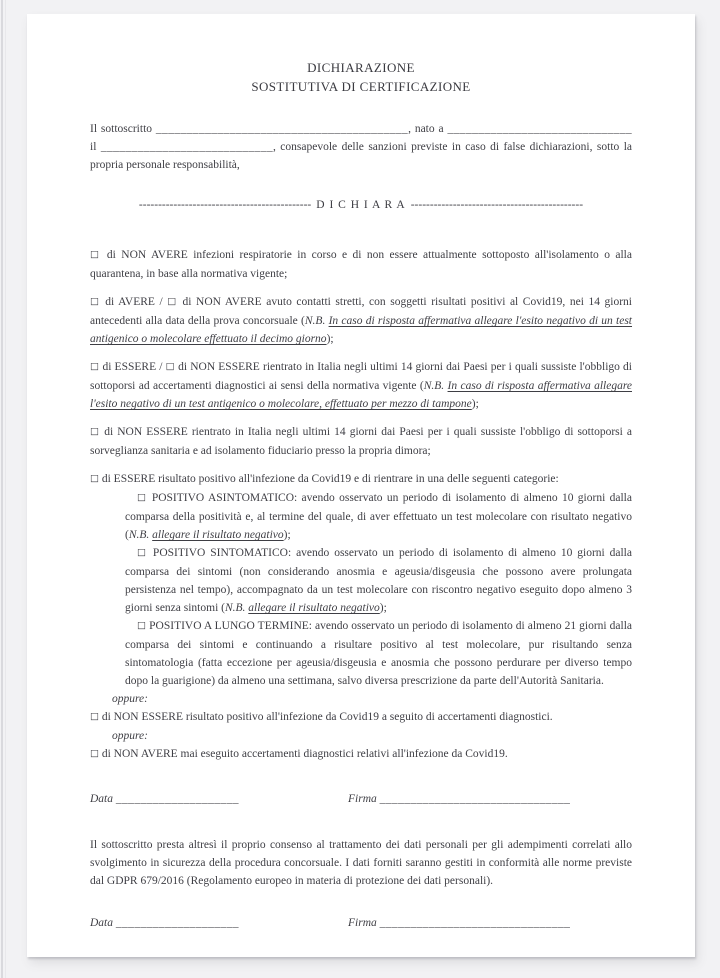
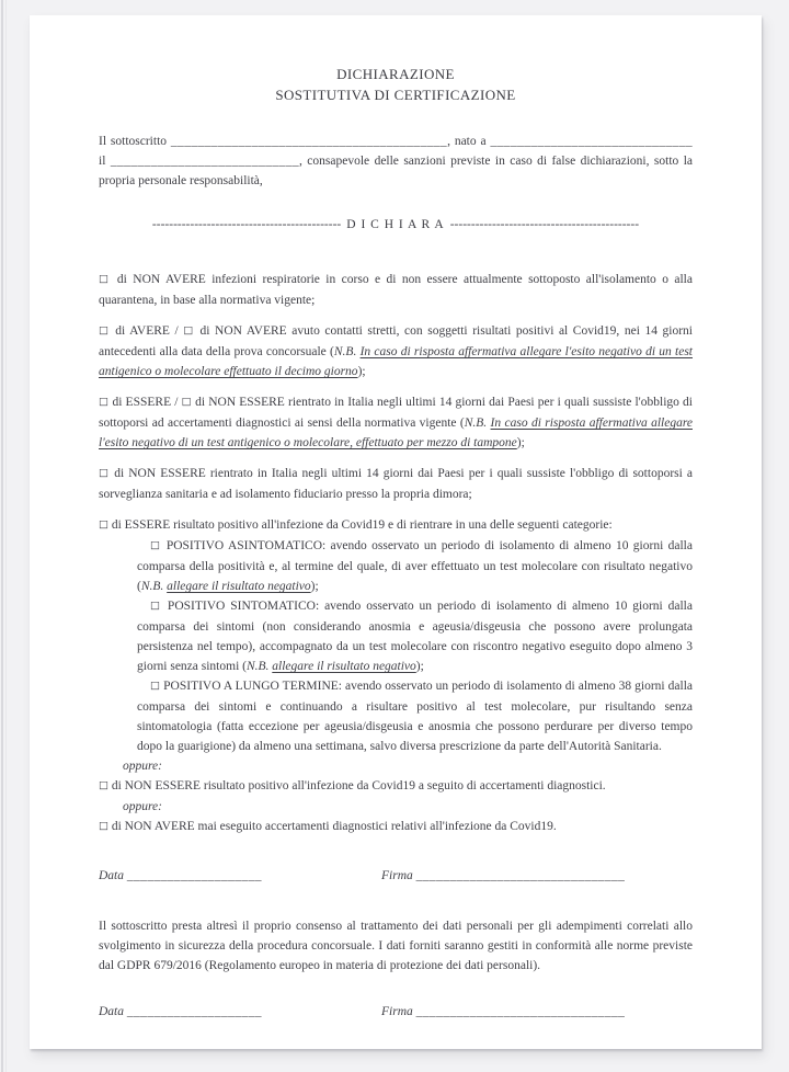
  DICHIARAZIONE
  SOSTITUTIVA DI CERTIFICAZIONE
  Il sottoscritto _________________________________________, nato a ______________________________ il ____________________________, consapevole delle sanzioni previste in caso di false dichiarazioni, sotto la propria personale responsabilità,
  --------------------------------------------- D I C H I A R A ---------------------------------------------
  □ di NON AVERE infezioni respiratorie in corso e di non essere attualmente sottoposto all'isolamento o alla quarantena, in base alla normativa vigente;
  □ di AVERE / □ di NON AVERE avuto contatti stretti, con soggetti risultati positivi al Covid19, nei 14 giorni antecedenti alla data della prova concorsuale (N.B. In caso di risposta affermativa allegare l'esito negativo di un test antigenico o molecolare effettuato il decimo giorno);
  □ di ESSERE / □ di NON ESSERE rientrato in Italia negli ultimi 14 giorni dai Paesi per i quali sussiste l'obbligo di sottoporsi ad accertamenti diagnostici ai sensi della normativa vigente (N.B. In caso di risposta affermativa allegare l'esito negativo di un test antigenico o molecolare, effettuato per mezzo di tampone);
  □ di NON ESSERE rientrato in Italia negli ultimi 14 giorni dai Paesi per i quali sussiste l'obbligo di sottoporsi a sorveglianza sanitaria e ad isolamento fiduciario presso la propria dimora;
  □ di ESSERE risultato positivo all'infezione da Covid19 e di rientrare in una delle seguenti categorie:
  □ POSITIVO ASINTOMATICO: avendo osservato un periodo di isolamento di almeno 10 giorni dalla comparsa della positività e, al termine del quale, di aver effettuato un test molecolare con risultato negativo (N.B. allegare il risultato negativo);
  □ POSITIVO SINTOMATICO: avendo osservato un periodo di isolamento di almeno 10 giorni dalla comparsa dei sintomi (non considerando anosmia e ageusia/disgeusia che possono avere prolungata persistenza nel tempo), accompagnato da un test molecolare con riscontro negativo eseguito dopo almeno 3 giorni senza sintomi (N.B. allegare il risultato negativo);
- □ POSITIVO A LUNGO TERMINE: avendo osservato un periodo di isolamento di almeno 21 giorni dalla comparsa dei sintomi e continuando a risultare positivo al test molecolare, pur risultando senza sintomatologia (fatta eccezione per ageusia/disgeusia e anosmia che possono perdurare per diverso tempo dopo la guarigione) da almeno una settimana, salvo diversa prescrizione da parte dell'Autorità Sanitaria.
+ □ POSITIVO A LUNGO TERMINE: avendo osservato un periodo di isolamento di almeno 38 giorni dalla comparsa dei sintomi e continuando a risultare positivo al test molecolare, pur risultando senza sintomatologia (fatta eccezione per ageusia/disgeusia e anosmia che possono perdurare per diverso tempo dopo la guarigione) da almeno una settimana, salvo diversa prescrizione da parte dell'Autorità Sanitaria.
  oppure:
  □ di NON ESSERE risultato positivo all'infezione da Covid19 a seguito di accertamenti diagnostici.
  oppure:
  □ di NON AVERE mai eseguito accertamenti diagnostici relativi all'infezione da Covid19.
  Data ____________________
  Firma _______________________________
  Il sottoscritto presta altresì il proprio consenso al trattamento dei dati personali per gli adempimenti correlati allo svolgimento in sicurezza della procedura concorsuale. I dati forniti saranno gestiti in conformità alle norme previste dal GDPR 679/2016 (Regolamento europeo in materia di protezione dei dati personali).
  Data ____________________
  Firma _______________________________
